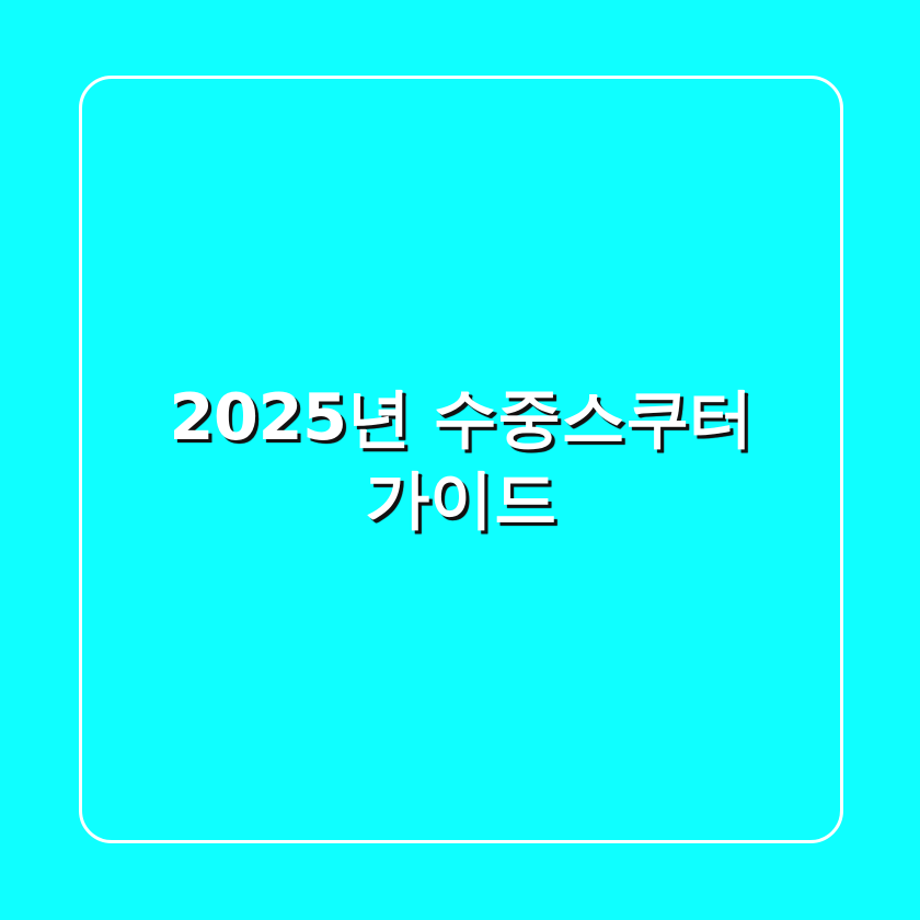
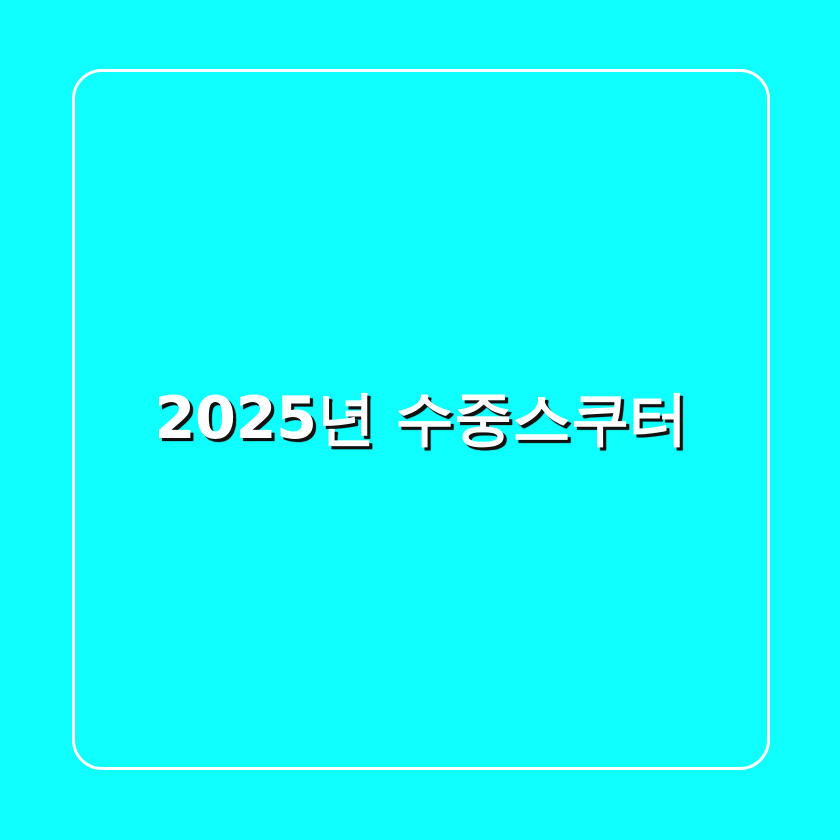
  2025년 수중스쿠터
- 가이드
